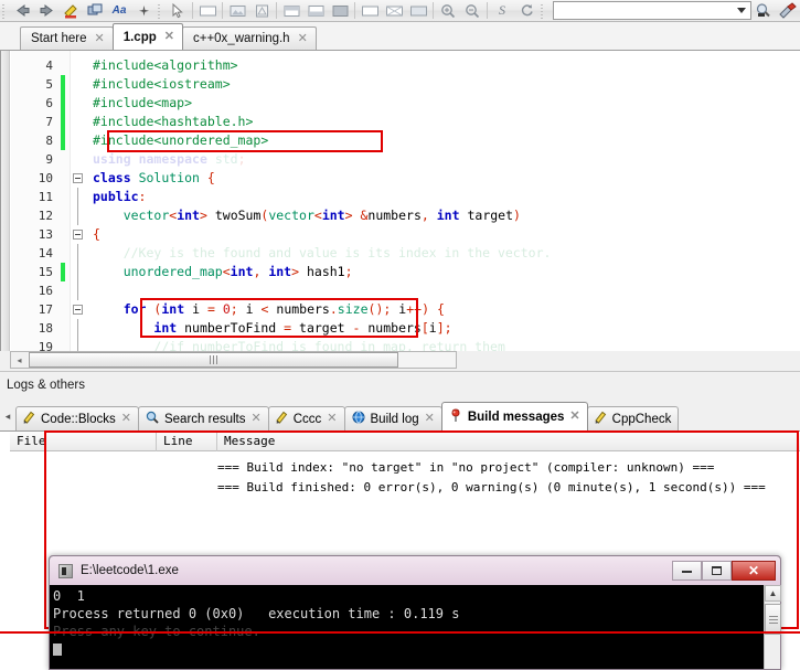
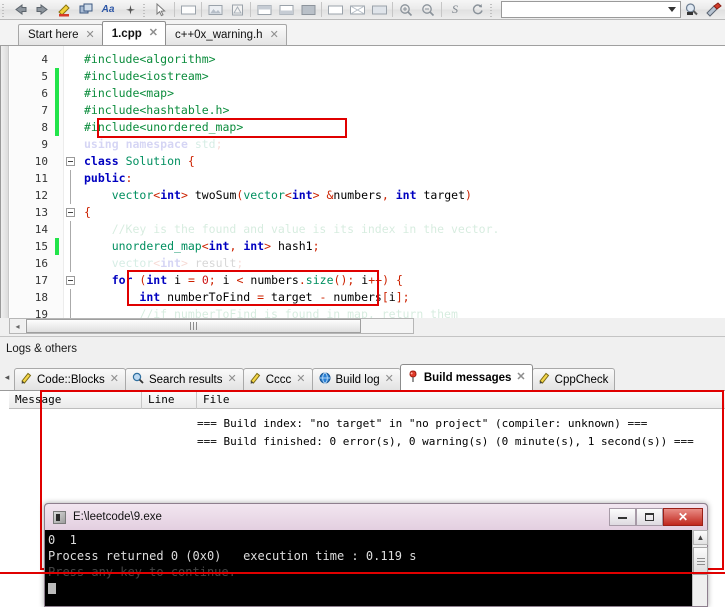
  Aa
  S
  Start here
  1.cpp
  c++0x_warning.h
  4
  5
  6
  7
  8
  9
  10
  11
  12
  13
  14
  15
  16
  17
  18
  19
  #include<algorithm>
  #include<iostream>
  #include<map>
  #include<hashtable.h>
  #include<unordered_map>
  using namespace std;
  class Solution {
  public:
  vector<int> twoSum(vector<int> &numbers, int target)
  {
  //Key is the found and value is its index in the vector.
  unordered_map<int, int> hash1;
+ vector<int> result;
  for (int i = 0; i < numbers.size(); i++) {
  int numberToFind = target - numbers[i];
  //if numberToFind is found in map, return them
  ◂
  Logs & others
  ◂
  Code::Blocks
  Search results
  Cccc
  Build log
  Build messages
  CppCheck
- File
+ Message
  Line
- Message
+ File
  === Build index: "no target" in "no project" (compiler: unknown) ===
  === Build finished: 0 error(s), 0 warning(s) (0 minute(s), 1 second(s)) ===
- E:\leetcode\1.exe
+ E:\leetcode\9.exe
  ✕
  0 1
  Process returned 0 (0x0) execution time : 0.119 s
  ▲
